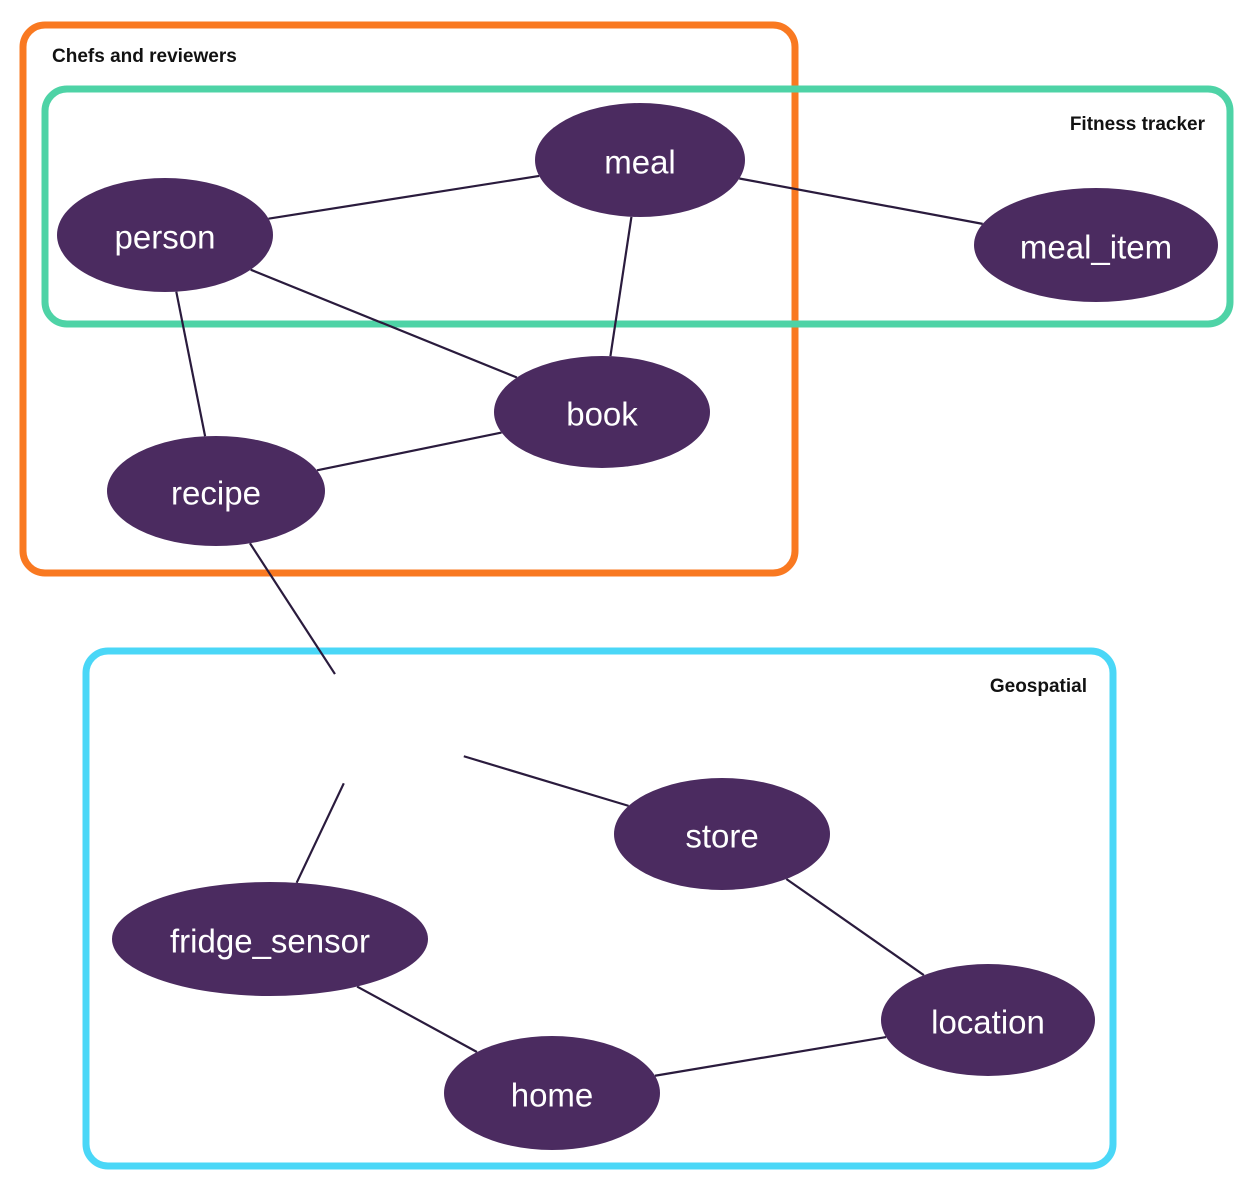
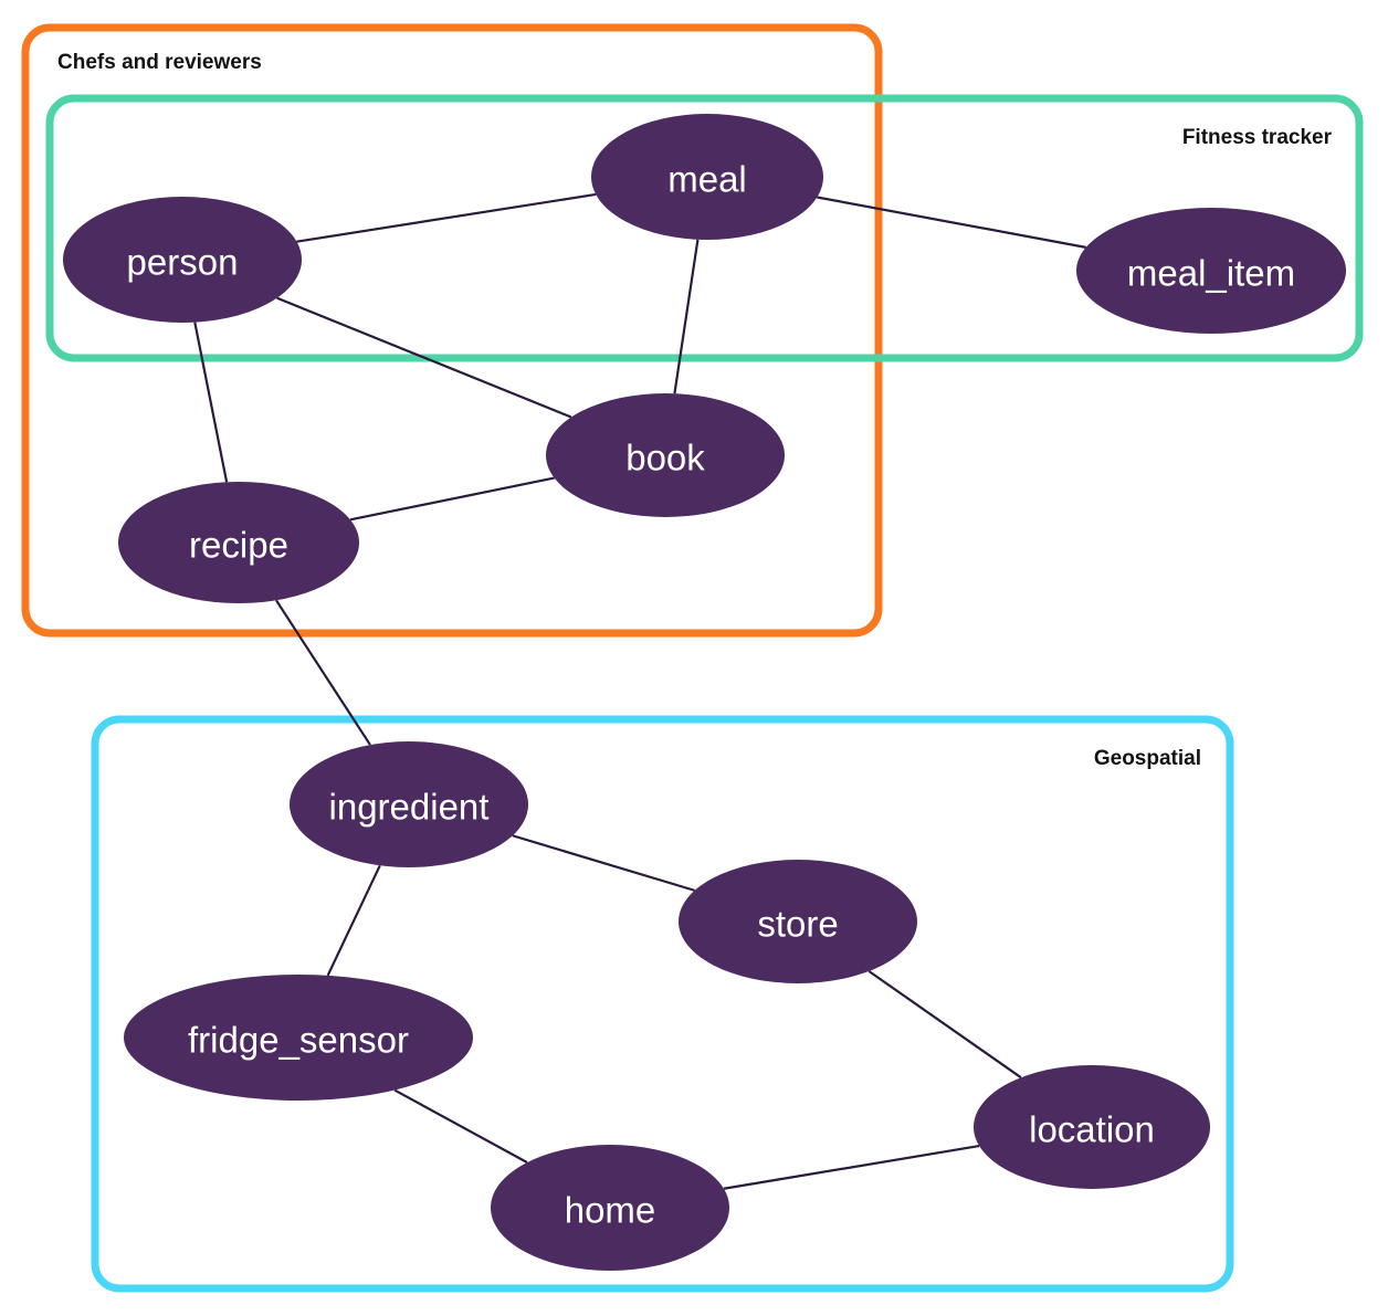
  person
  meal
  meal_item
  book
  recipe
+ ingredient
  store
  fridge_sensor
  location
  home
  Chefs and reviewers
  Fitness tracker
  Geospatial
